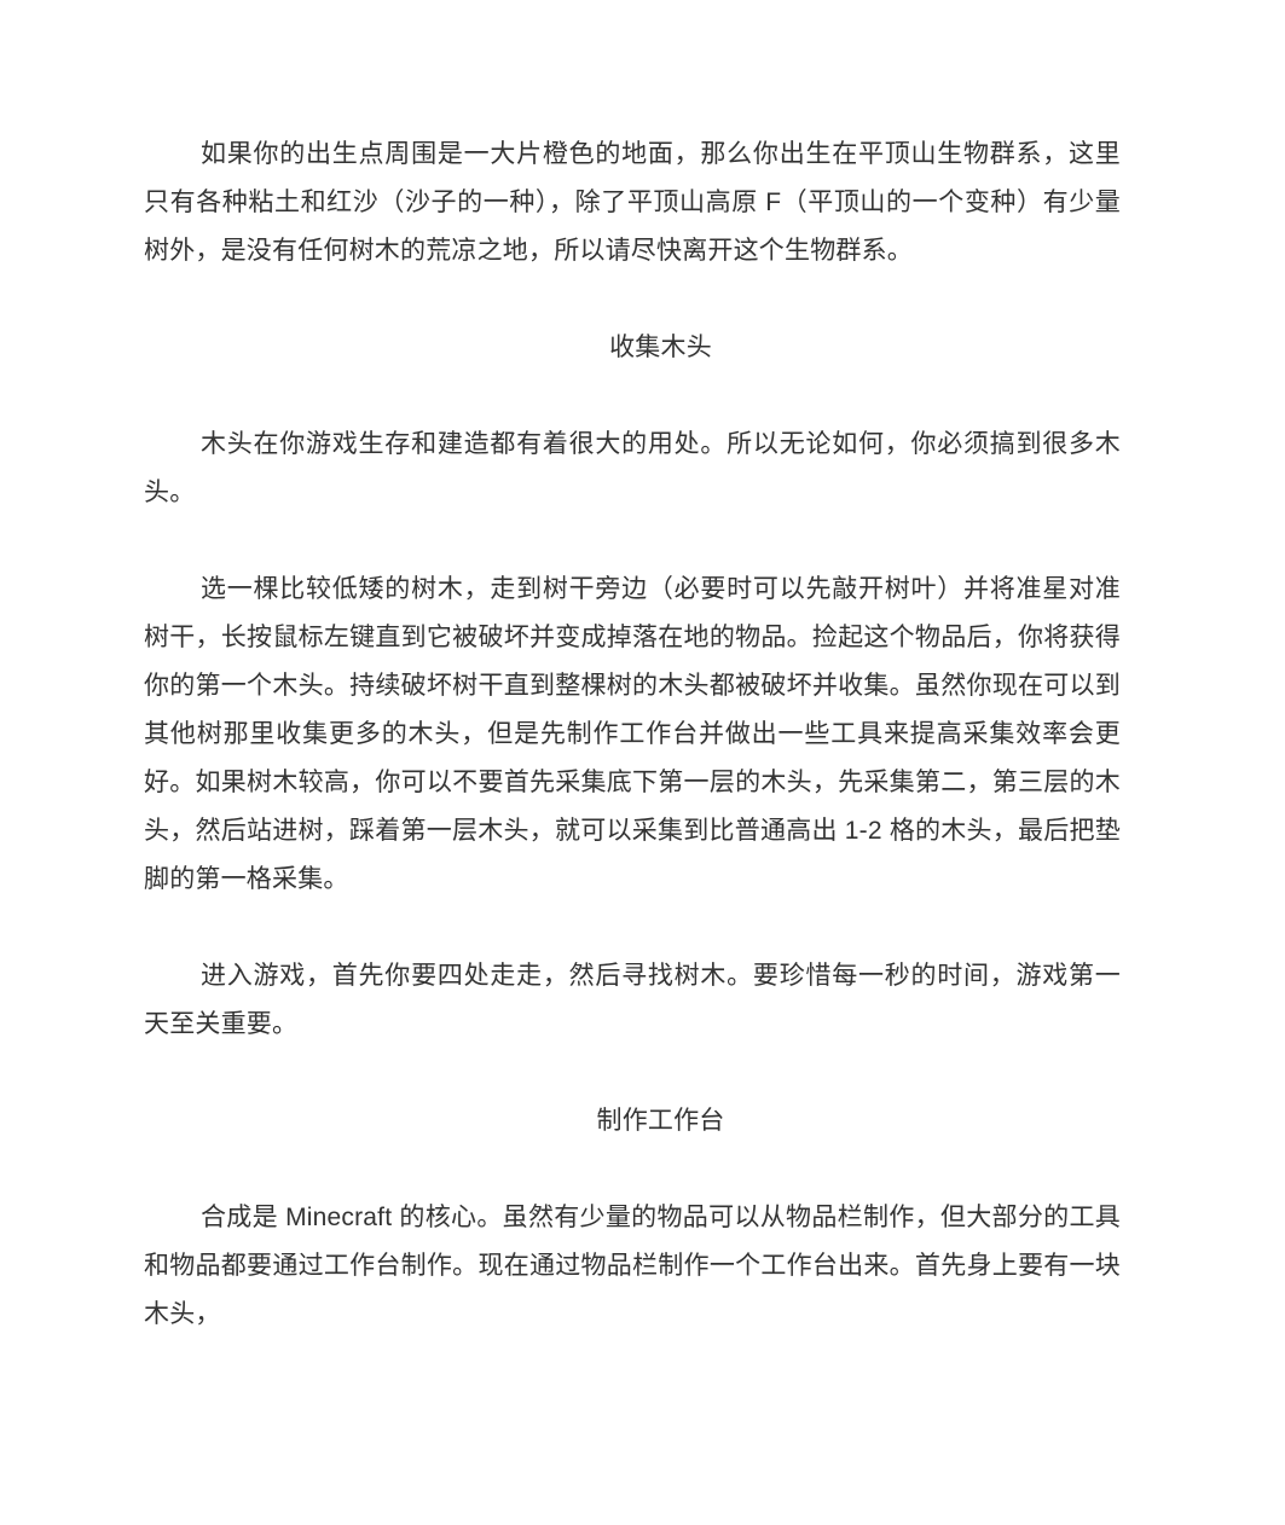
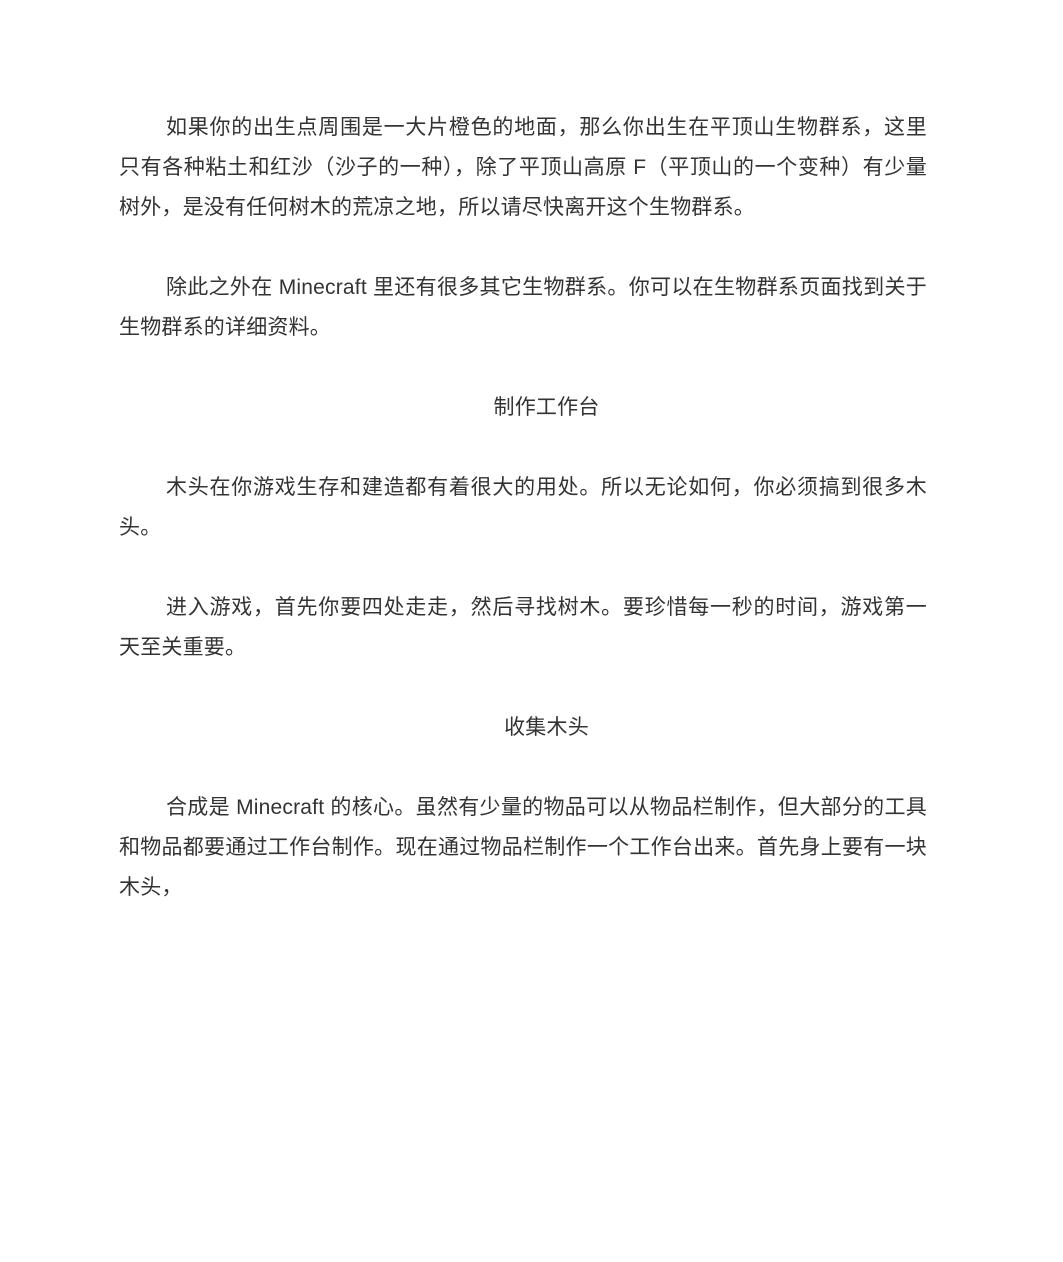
  如果你的出生点周围是一大片橙色的地面，那么你出生在平顶山生物群系，这里只有各种粘土和红沙（沙子的一种），除了平顶山高原 F（平顶山的一个变种）有少量树外，是没有任何树木的荒凉之地，所以请尽快离开这个生物群系。
+ 除此之外在 Minecraft 里还有很多其它生物群系。你可以在生物群系页面找到关于生物群系的详细资料。
- 收集木头
+ 制作工作台
  木头在你游戏生存和建造都有着很大的用处。所以无论如何，你必须搞到很多木头。
- 选一棵比较低矮的树木，走到树干旁边（必要时可以先敲开树叶）并将准星对准树干，长按鼠标左键直到它被破坏并变成掉落在地的物品。捡起这个物品后，你将获得你的第一个木头。持续破坏树干直到整棵树的木头都被破坏并收集。虽然你现在可以到其他树那里收集更多的木头，但是先制作工作台并做出一些工具来提高采集效率会更好。如果树木较高，你可以不要首先采集底下第一层的木头，先采集第二，第三层的木头，然后站进树，踩着第一层木头，就可以采集到比普通高出 1-2 格的木头，最后把垫脚的第一格采集。
  进入游戏，首先你要四处走走，然后寻找树木。要珍惜每一秒的时间，游戏第一天至关重要。
- 制作工作台
+ 收集木头
  合成是 Minecraft 的核心。虽然有少量的物品可以从物品栏制作，但大部分的工具和物品都要通过工作台制作。现在通过物品栏制作一个工作台出来。首先身上要有一块木头，
